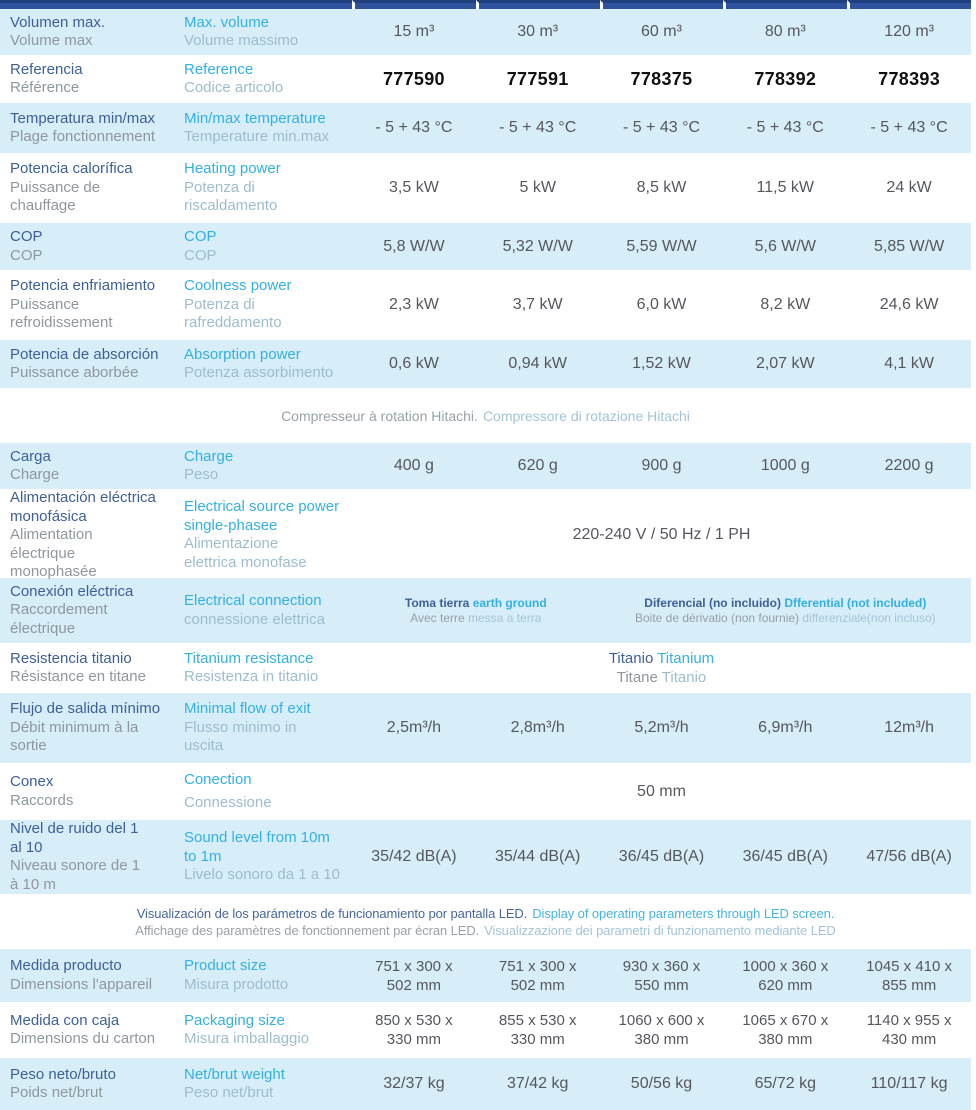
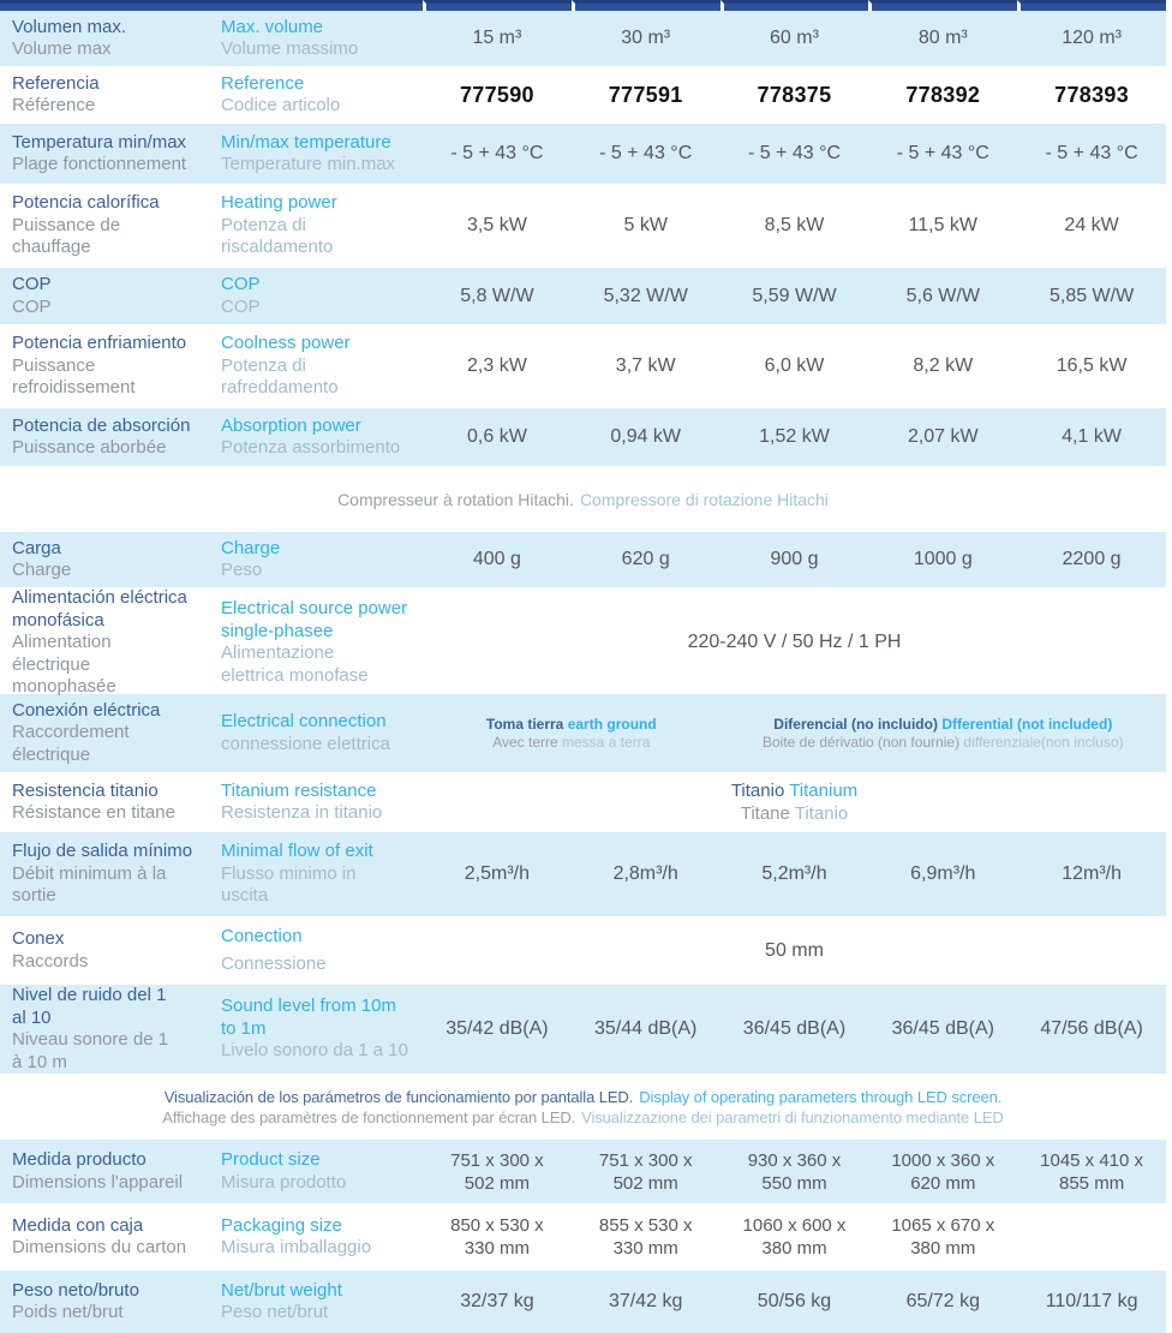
  Volumen max.
  Volume max
  Max. volume
  Volume massimo
  15 m³
  30 m³
  60 m³
  80 m³
  120 m³
  Referencia
  Référence
  Reference
  Codice articolo
  777590
  777591
  778375
  778392
  778393
  Temperatura min/max
  Plage fonctionnement
  Min/max temperature
  Temperature min.max
  - 5 + 43 °C
  - 5 + 43 °C
  - 5 + 43 °C
  - 5 + 43 °C
  - 5 + 43 °C
  Potencia calorífica
  Puissance de
  chauffage
  Heating power
  Potenza di
  riscaldamento
  3,5 kW
  5 kW
  8,5 kW
  11,5 kW
  24 kW
  COP
  COP
  COP
  COP
  5,8 W/W
  5,32 W/W
  5,59 W/W
  5,6 W/W
  5,85 W/W
  Potencia enfriamiento
  Puissance
  refroidissement
  Coolness power
  Potenza di
  rafreddamento
  2,3 kW
  3,7 kW
  6,0 kW
  8,2 kW
- 24,6 kW
+ 16,5 kW
  Potencia de absorción
  Puissance aborbée
  Absorption power
  Potenza assorbimento
  0,6 kW
  0,94 kW
  1,52 kW
  2,07 kW
  4,1 kW
  Compresseur à rotation Hitachi.
  Compressore di rotazione Hitachi
  Carga
  Charge
  Charge
  Peso
  400 g
  620 g
  900 g
  1000 g
  2200 g
  Alimentación eléctrica
  monofásica
  Alimentation
  électrique
  monophasée
  Electrical source power
  single-phasee
  Alimentazione
  elettrica monofase
  220-240 V / 50 Hz / 1 PH
  Conexión eléctrica
  Raccordement
  électrique
  Electrical connection
  connessione elettrica
  Toma tierra earth ground
  Avec terre messa a terra
  Diferencial (no incluido) Dfferential (not included)
  Boite de dérivatio (non fournie) differenziale(non incluso)
  Resistencia titanio
  Résistance en titane
  Titanium resistance
  Resistenza in titanio
  Titanio Titanium
  Titane Titanio
  Flujo de salida mínimo
  Débit minimum à la
  sortie
  Minimal flow of exit
  Flusso minimo in
  uscita
  2,5m³/h
  2,8m³/h
  5,2m³/h
  6,9m³/h
  12m³/h
  Conex
  Raccords
  Conection
  Connessione
  50 mm
  Nivel de ruido del 1
  al 10
  Niveau sonore de 1
  à 10 m
  Sound level from 10m
  to 1m
  Livelo sonoro da 1 a 10
  35/42 dB(A)
  35/44 dB(A)
  36/45 dB(A)
  36/45 dB(A)
  47/56 dB(A)
  Visualización de los parámetros de funcionamiento por pantalla LED.
  Display of operating parameters through LED screen.
  Affichage des paramètres de fonctionnement par écran LED.
  Visualizzazione dei parametri di funzionamento mediante LED
  Medida producto
  Dimensions l'appareil
  Product size
  Misura prodotto
  751 x 300 x
  502 mm
  751 x 300 x
  502 mm
  930 x 360 x
  550 mm
  1000 x 360 x
  620 mm
  1045 x 410 x
  855 mm
  Medida con caja
  Dimensions du carton
  Packaging size
  Misura imballaggio
  850 x 530 x
  330 mm
  855 x 530 x
  330 mm
  1060 x 600 x
  380 mm
  1065 x 670 x
  380 mm
- 1140 x 955 x
- 430 mm
  Peso neto/bruto
  Poids net/brut
  Net/brut weight
  Peso net/brut
  32/37 kg
  37/42 kg
  50/56 kg
  65/72 kg
  110/117 kg
